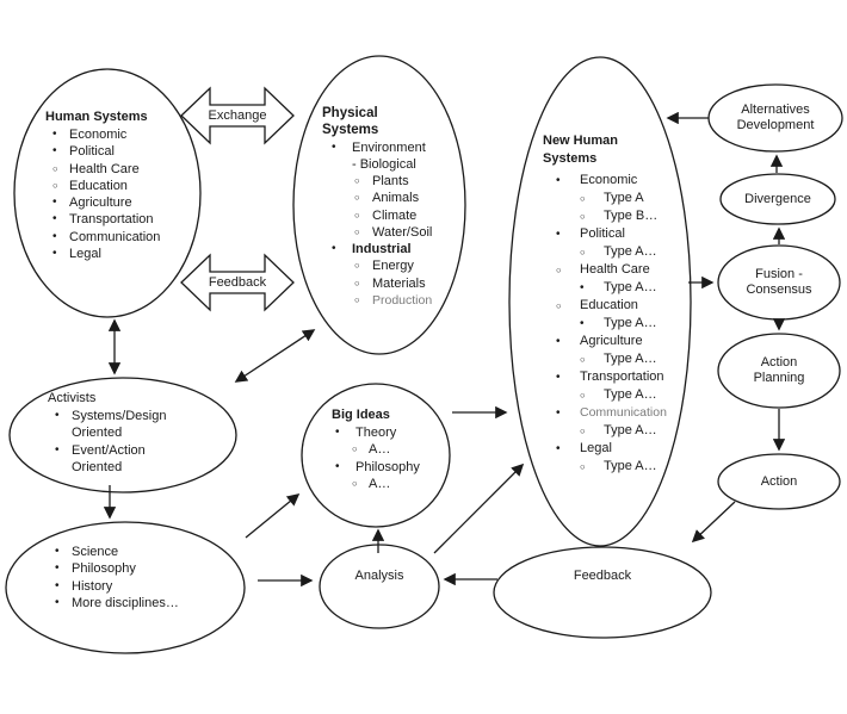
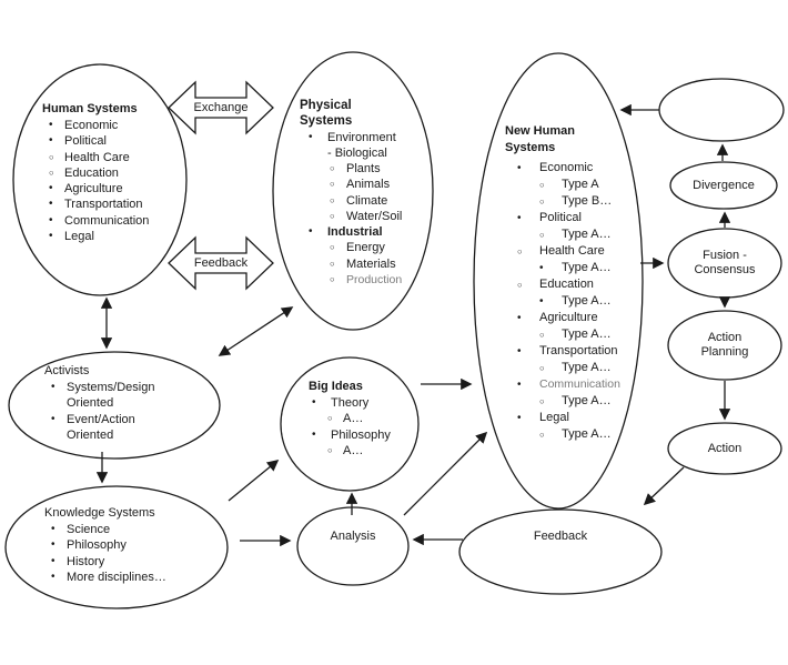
  Exchange
  Feedback
  Human Systems
  •
  Economic
  •
  Political
  ○
  Health Care
  ○
  Education
  •
  Agriculture
  •
  Transportation
  •
  Communication
  •
  Legal
  Physical Systems
  •
  Environment - Biological
  ○
  Plants
  ○
  Animals
  ○
  Climate
  ○
  Water/Soil
  •
  Industrial
  ○
  Energy
  ○
  Materials
  ○
  Production
  Activists
  •
  Systems/Design Oriented
  •
  Event/Action Oriented
+ Knowledge Systems
  •
  Science
  •
  Philosophy
  •
  History
  •
  More disciplines…
  Big Ideas
  •
  Theory
  ○
  A…
  •
  Philosophy
  ○
  A…
  Analysis
  New Human Systems
  •
  Economic
  ○
  Type A
  ○
  Type B…
  •
  Political
  ○
  Type A…
  ○
  Health Care
  •
  Type A…
  ○
  Education
  •
  Type A…
  •
  Agriculture
  ○
  Type A…
  •
  Transportation
  ○
  Type A…
  •
  Communication
  ○
  Type A…
  •
  Legal
  ○
  Type A…
- Alternatives Development
  Divergence
  Fusion - Consensus
  Action Planning
  Action
  Feedback
